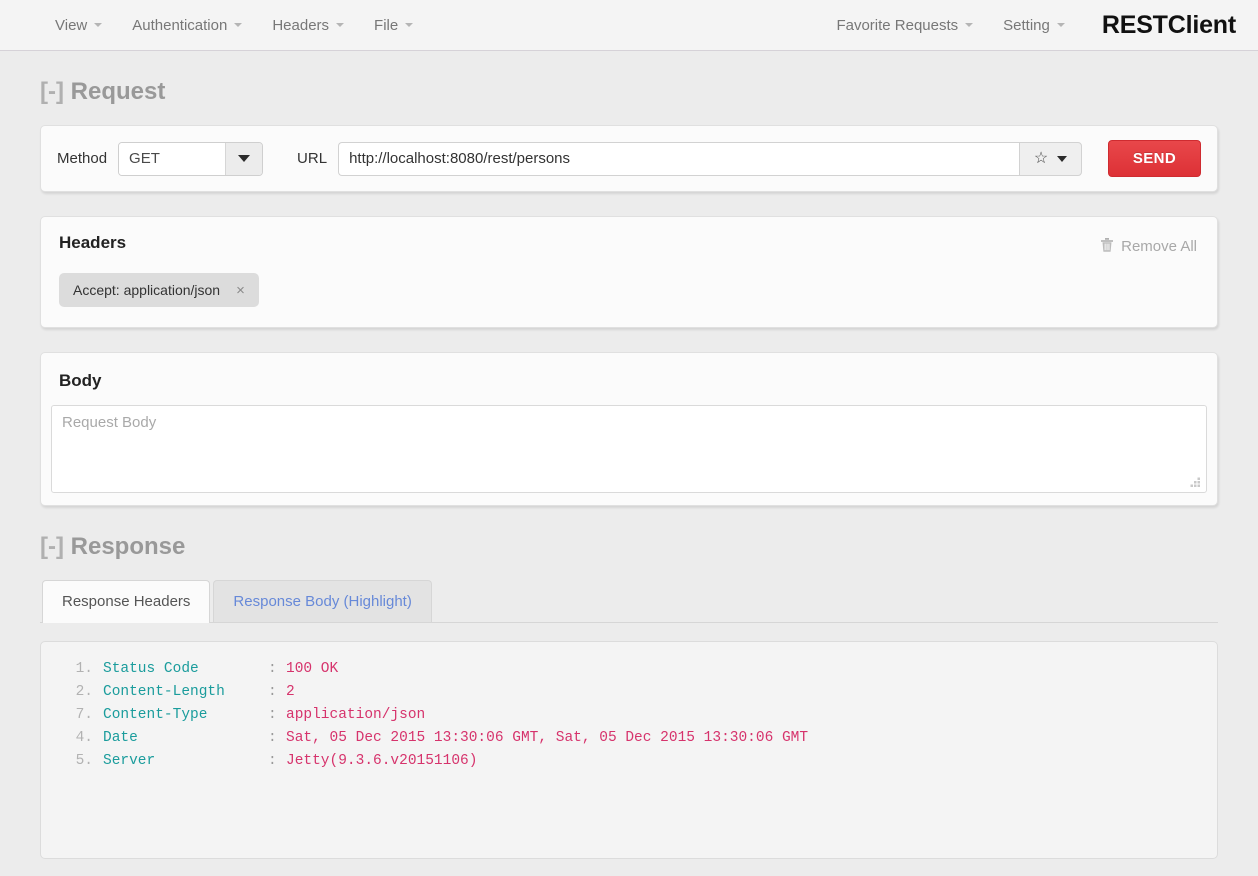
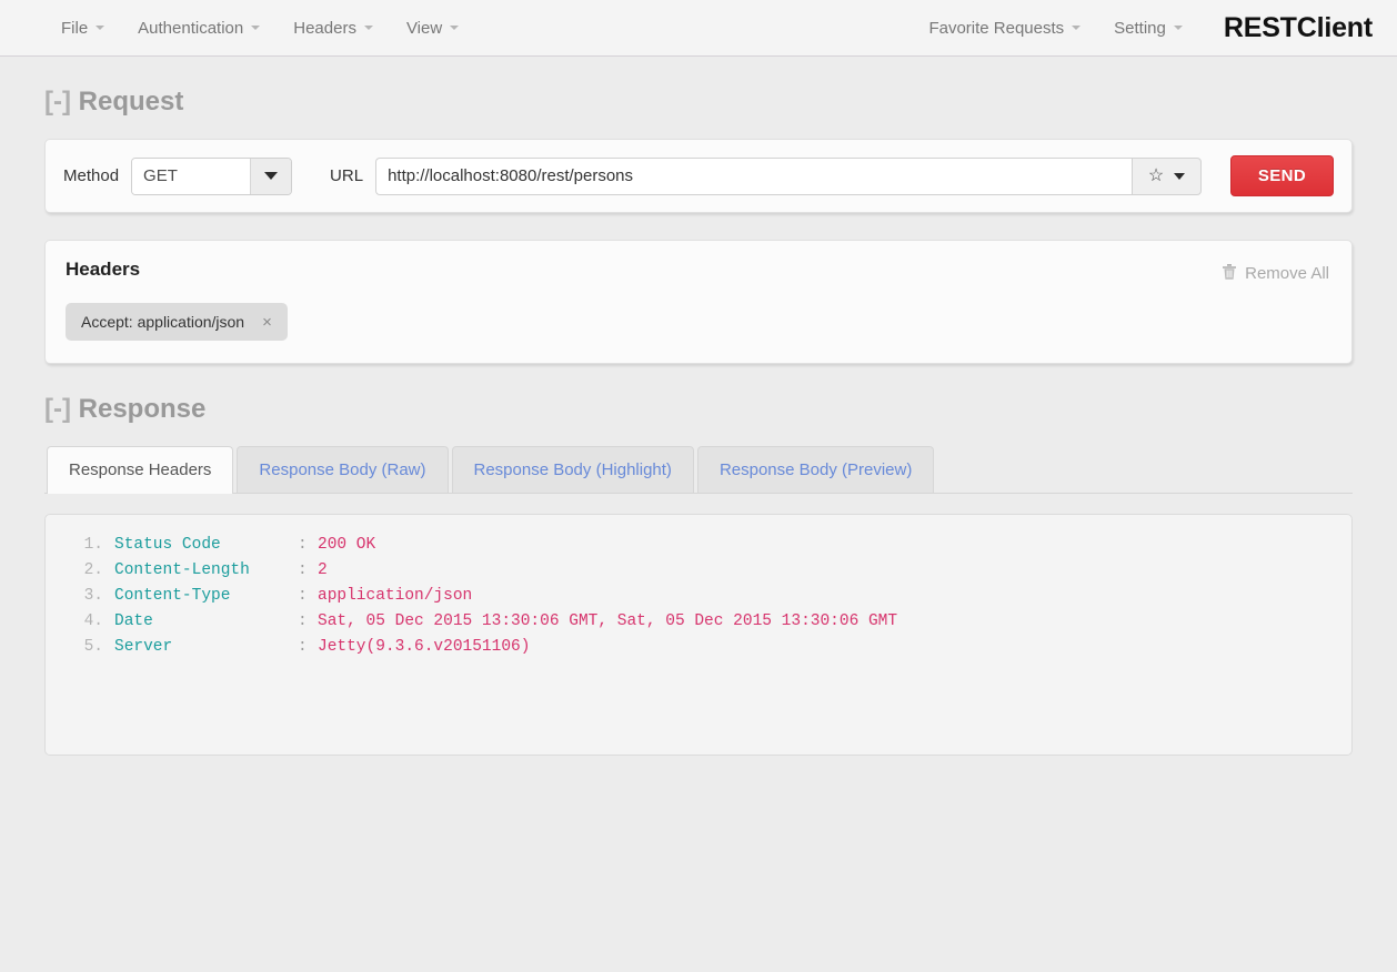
- View
+ File
  Authentication
  Headers
- File
+ View
  Favorite Requests
  Setting
  RESTClient
  [-] Request
  Method
  GET
  URL
  http://localhost:8080/rest/persons
  ☆
  SEND
  Headers
  Remove All
  Accept: application/json
  ×
- Body
- Request Body
  [-] Response
  Response Headers
+ Response Body (Raw)
  Response Body (Highlight)
+ Response Body (Preview)
  1.
  Status Code
  :
- 100 OK
+ 200 OK
  2.
  Content-Length
  :
  2
- 7.
+ 3.
  Content-Type
  :
  application/json
  4.
  Date
  :
  Sat, 05 Dec 2015 13:30:06 GMT, Sat, 05 Dec 2015 13:30:06 GMT
  5.
  Server
  :
  Jetty(9.3.6.v20151106)
